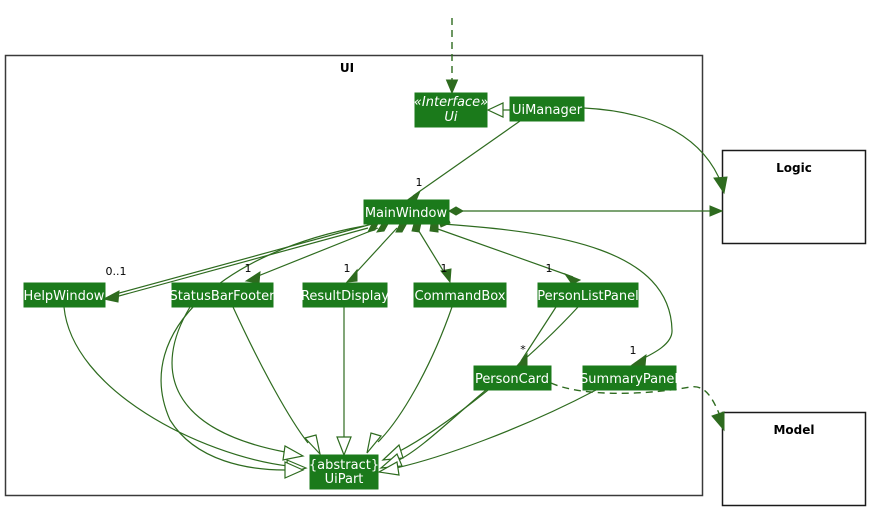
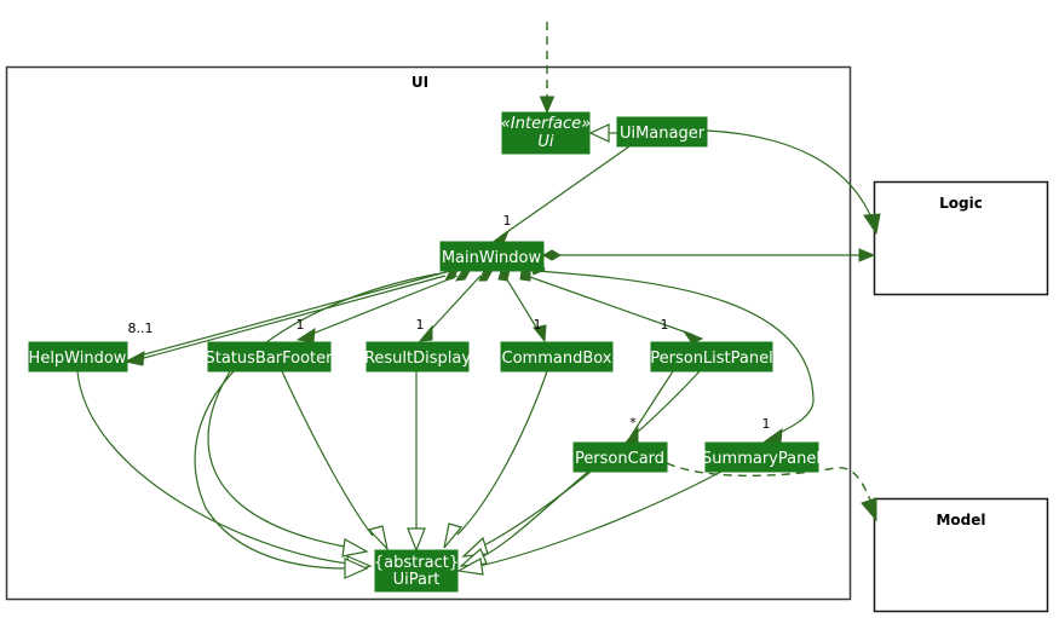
  UI
  Logic
  Model
  «Interface»
  Ui
  UiManager
  MainWindow
  HelpWindow
  StatusBarFooter
  ResultDisplay
  CommandBox
  PersonListPanel
  PersonCard
  SummaryPanel
  {abstract}
  UiPart
  1
- 0..1
+ 8..1
  1
  1
  1
  1
  *
  1
